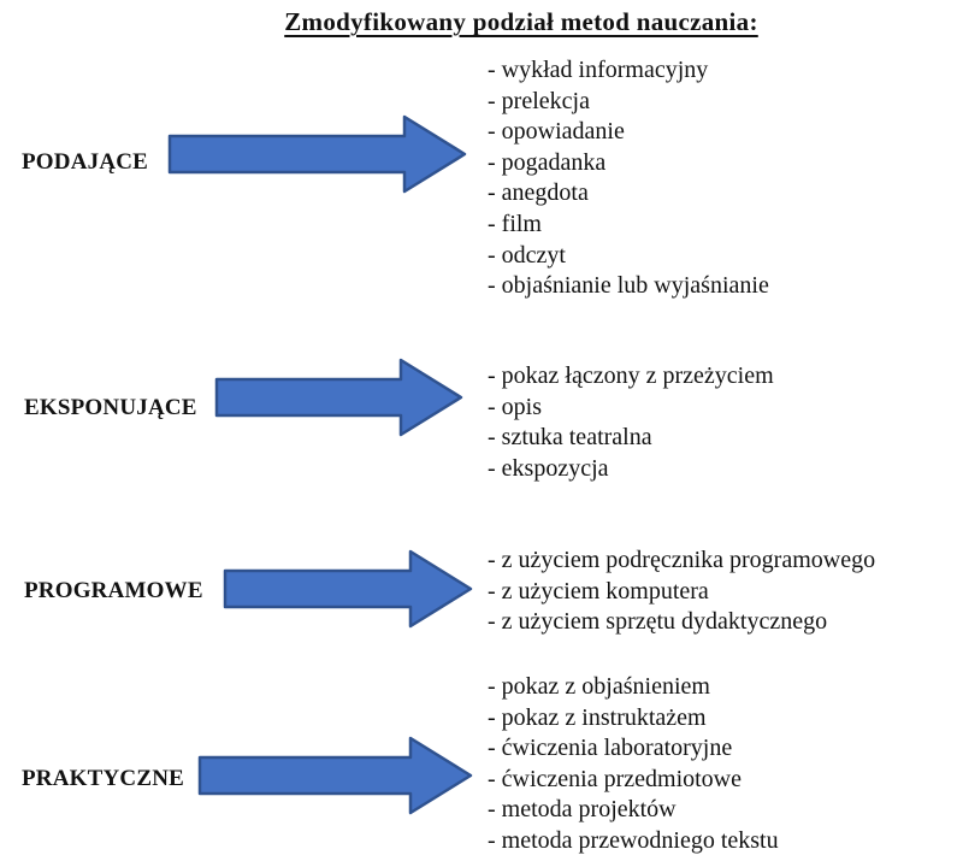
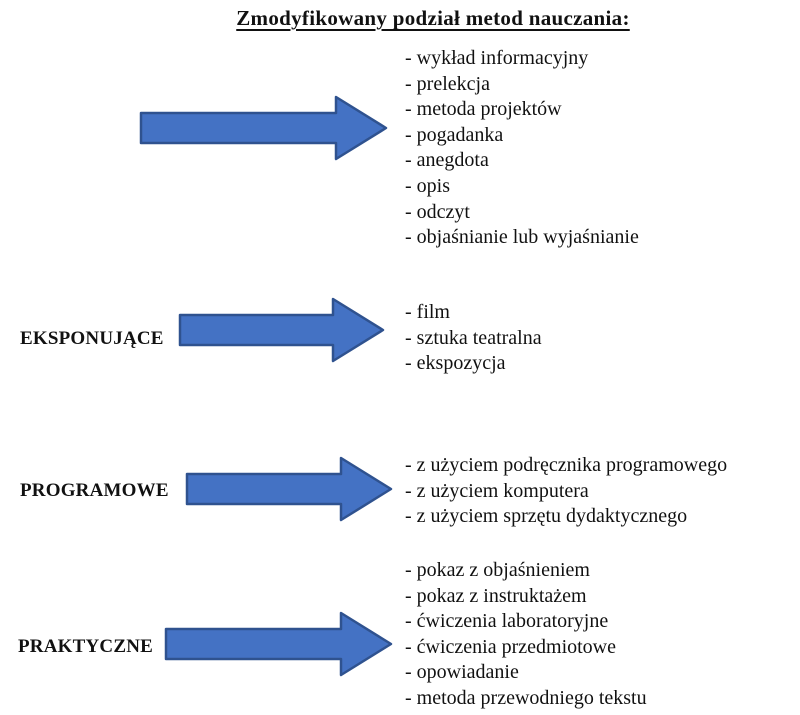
  Zmodyfikowany podział metod nauczania:
- PODAJĄCE
  - wykład informacyjny
  - prelekcja
- - opowiadanie
+ - metoda projektów
  - pogadanka
  - anegdota
- - film
+ - opis
  - odczyt
  - objaśnianie lub wyjaśnianie
  EKSPONUJĄCE
- - pokaz łączony z przeżyciem
- - opis
+ - film
  - sztuka teatralna
  - ekspozycja
  PROGRAMOWE
  - z użyciem podręcznika programowego
  - z użyciem komputera
  - z użyciem sprzętu dydaktycznego
  PRAKTYCZNE
  - pokaz z objaśnieniem
  - pokaz z instruktażem
  - ćwiczenia laboratoryjne
  - ćwiczenia przedmiotowe
- - metoda projektów
+ - opowiadanie
  - metoda przewodniego tekstu
